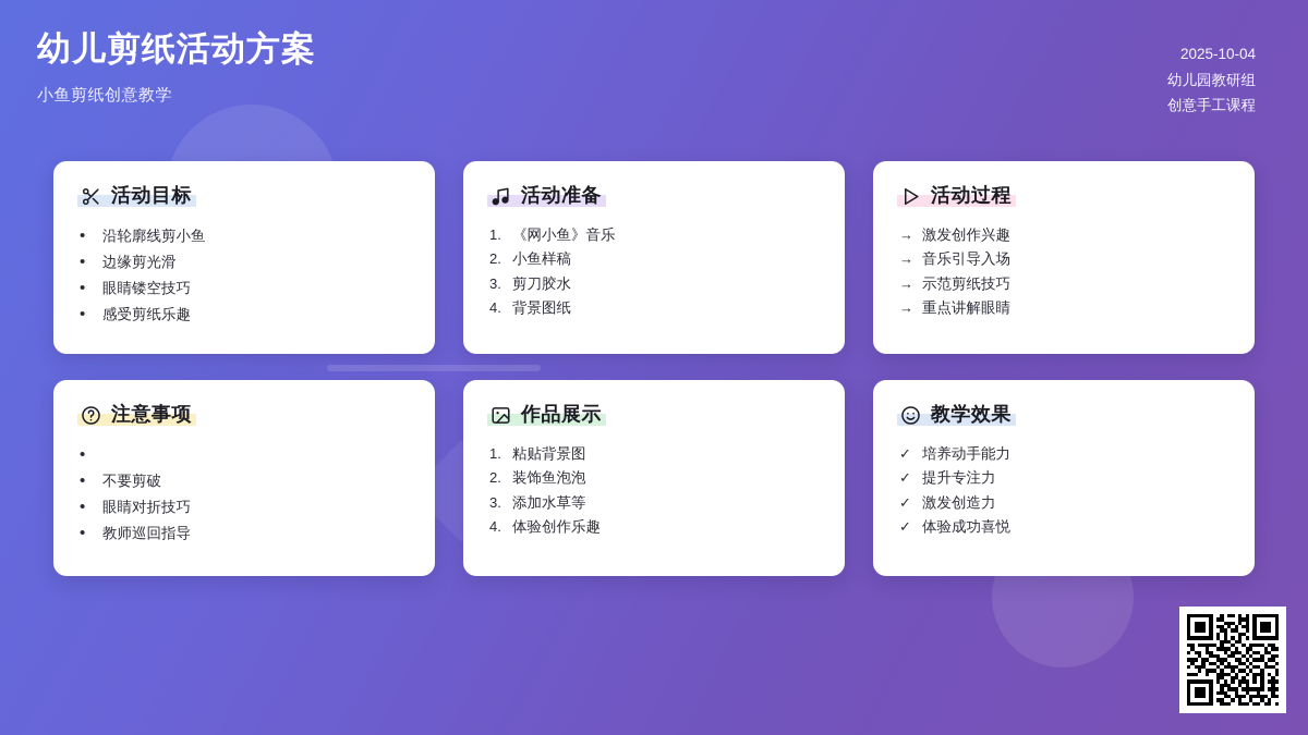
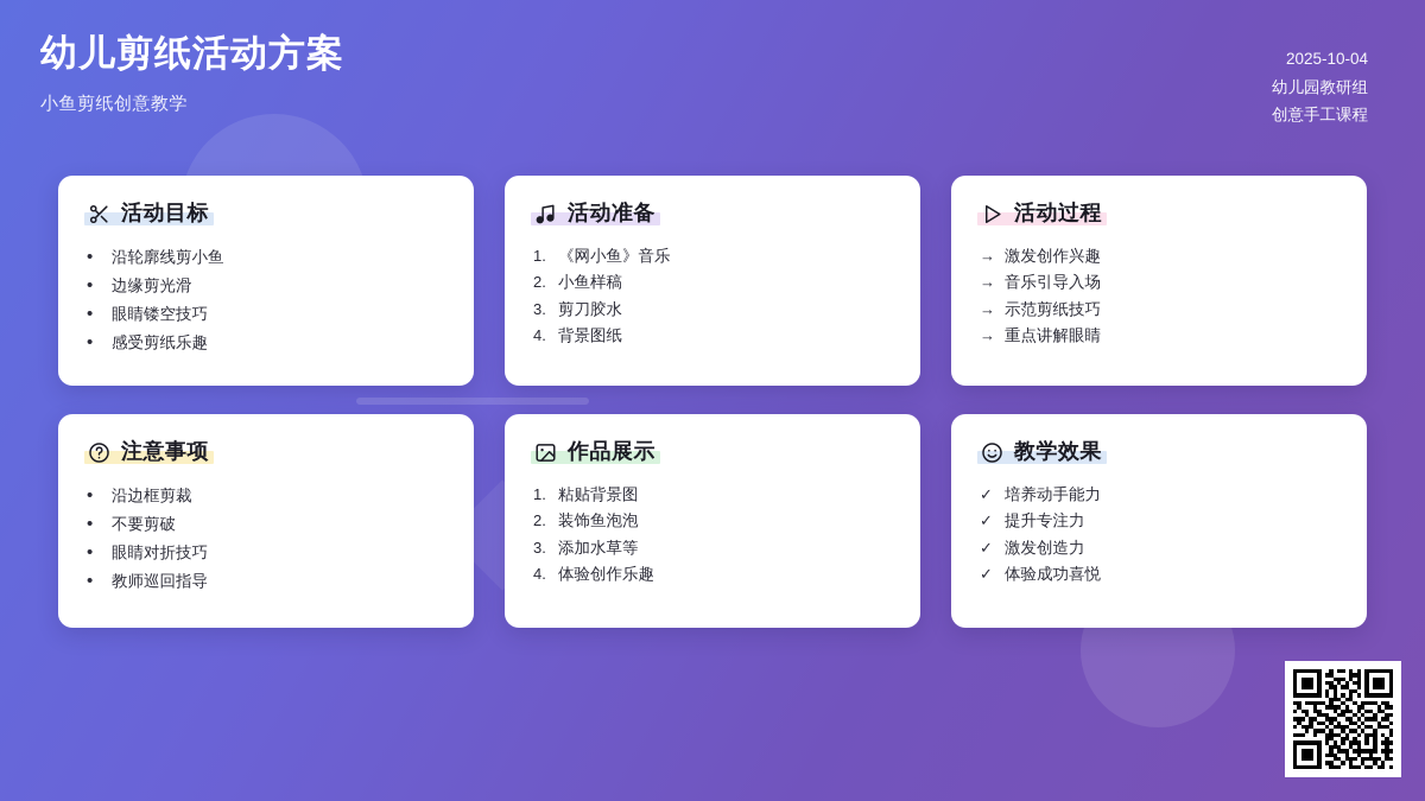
  幼儿剪纸活动方案
  小鱼剪纸创意教学
  2025-10-04
  幼儿园教研组
  创意手工课程
  活动目标
  •
  沿轮廓线剪小鱼
  •
  边缘剪光滑
  •
  眼睛镂空技巧
  •
  感受剪纸乐趣
  活动准备
  1.
  《网小鱼》音乐
  2.
  小鱼样稿
  3.
  剪刀胶水
  4.
  背景图纸
  活动过程
  →
  激发创作兴趣
  →
  音乐引导入场
  →
  示范剪纸技巧
  →
  重点讲解眼睛
  注意事项
  •
+ 沿边框剪裁
  •
  不要剪破
  •
  眼睛对折技巧
  •
  教师巡回指导
  作品展示
  1.
  粘贴背景图
  2.
  装饰鱼泡泡
  3.
  添加水草等
  4.
  体验创作乐趣
  教学效果
  ✓
  培养动手能力
  ✓
  提升专注力
  ✓
  激发创造力
  ✓
  体验成功喜悦
